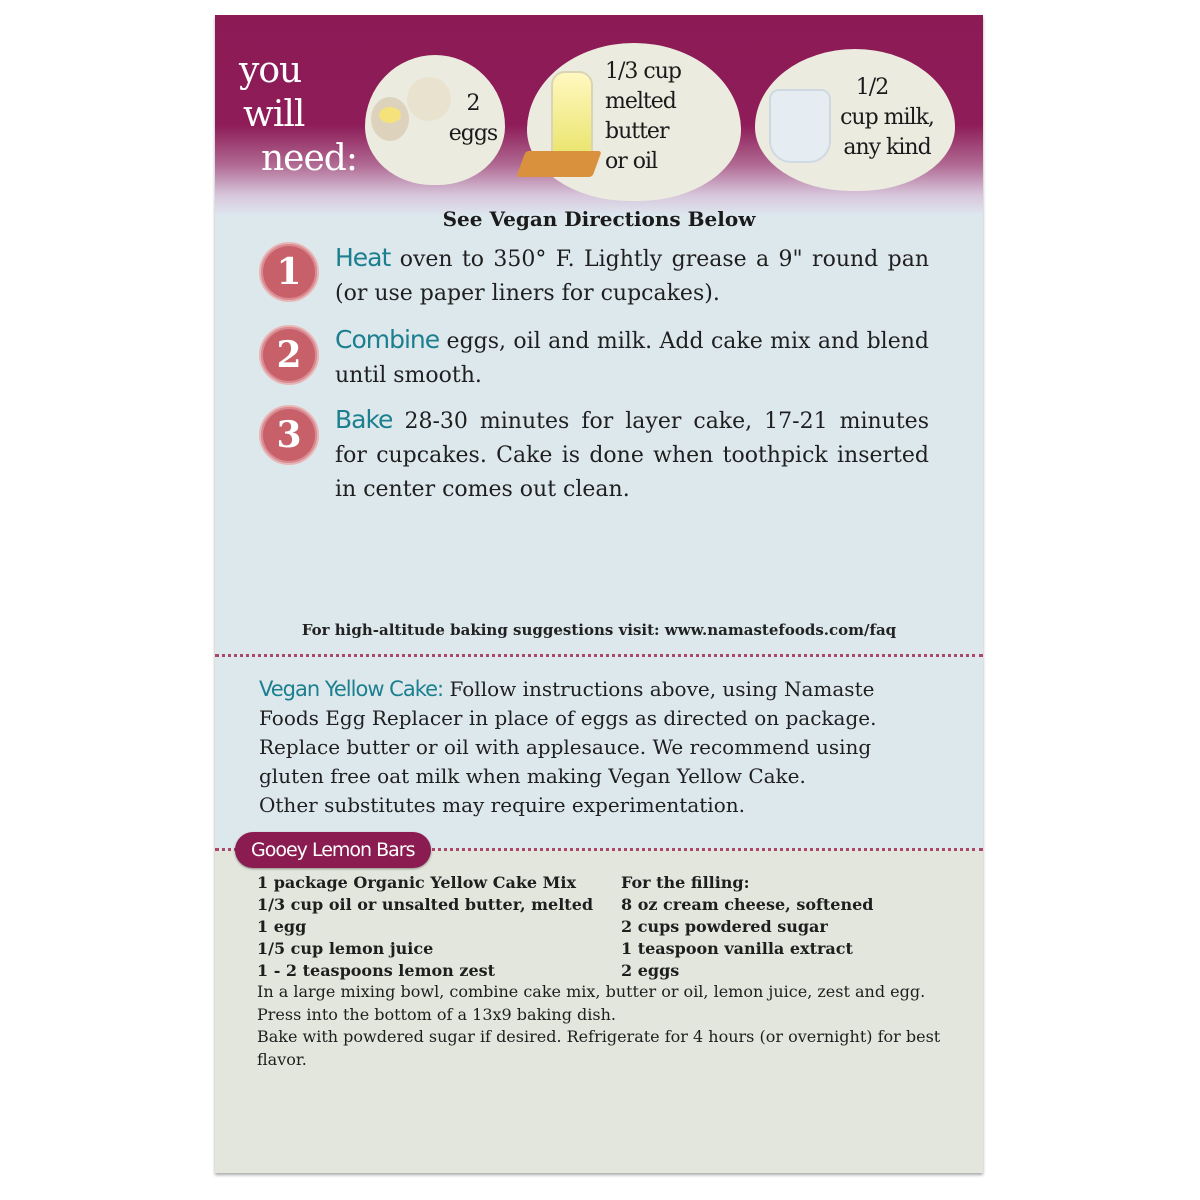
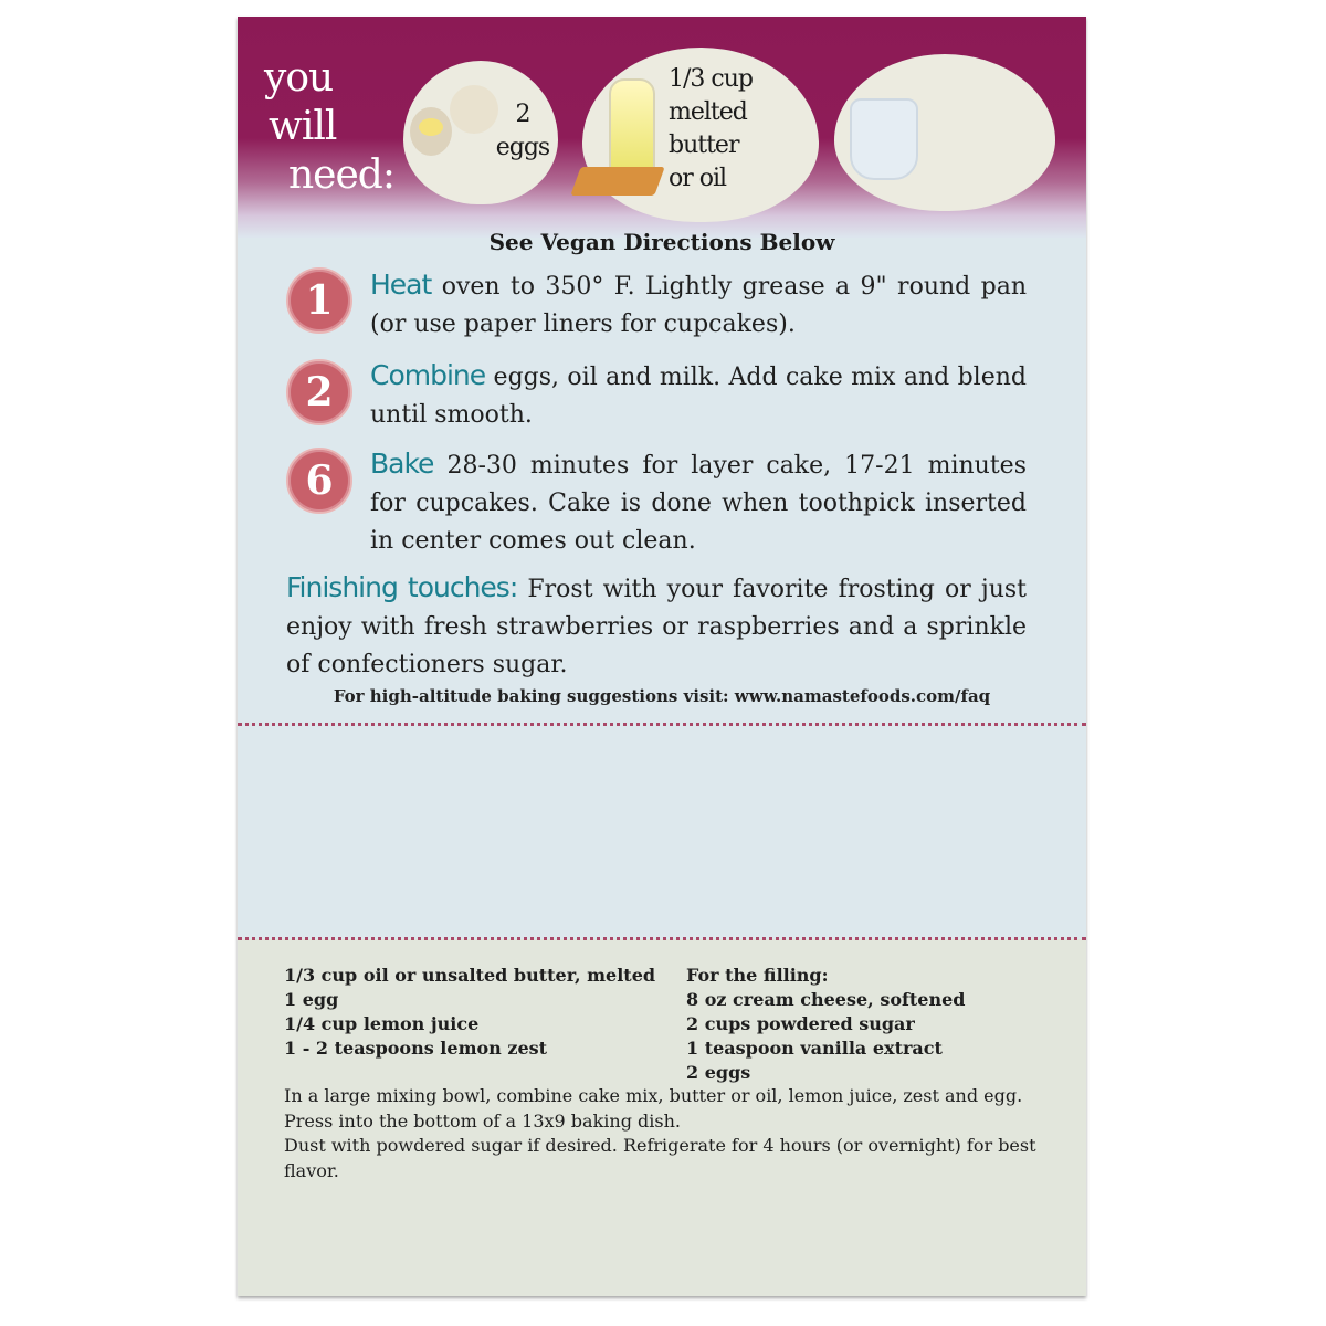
  you
  will
  need:
  2
  eggs
  1/3 cup
  melted
  butter
  or oil
- 1/2
- cup milk,
- any kind
  See Vegan Directions Below
  1
  Heat oven to 350° F. Lightly grease a 9" round pan (or use paper liners for cupcakes).
  2
  Combine eggs, oil and milk. Add cake mix and blend until smooth.
- 3
+ 6
  Bake 28-30 minutes for layer cake, 17-21 minutes for cupcakes. Cake is done when toothpick inserted in center comes out clean.
+ Finishing touches: Frost with your favorite frosting or just enjoy with fresh strawberries or raspberries and a sprinkle of confectioners sugar.
  For high-altitude baking suggestions visit: www.namastefoods.com/faq
- Vegan Yellow Cake: Follow instructions above, using Namaste Foods Egg Replacer in place of eggs as directed on package. Replace butter or oil with applesauce. We recommend using gluten free oat milk when making Vegan Yellow Cake.
- Other substitutes may require experimentation.
- Gooey Lemon Bars
- 1 package Organic Yellow Cake Mix
  1/3 cup oil or unsalted butter, melted
  1 egg
- 1/5 cup lemon juice
+ 1/4 cup lemon juice
  1 - 2 teaspoons lemon zest
  For the filling:
  8 oz cream cheese, softened
  2 cups powdered sugar
  1 teaspoon vanilla extract
  2 eggs
  In a large mixing bowl, combine cake mix, butter or oil, lemon juice, zest and egg. Press into the bottom of a 13x9 baking dish.
- Bake with powdered sugar if desired. Refrigerate for 4 hours (or overnight) for best flavor.
+ Dust with powdered sugar if desired. Refrigerate for 4 hours (or overnight) for best flavor.
